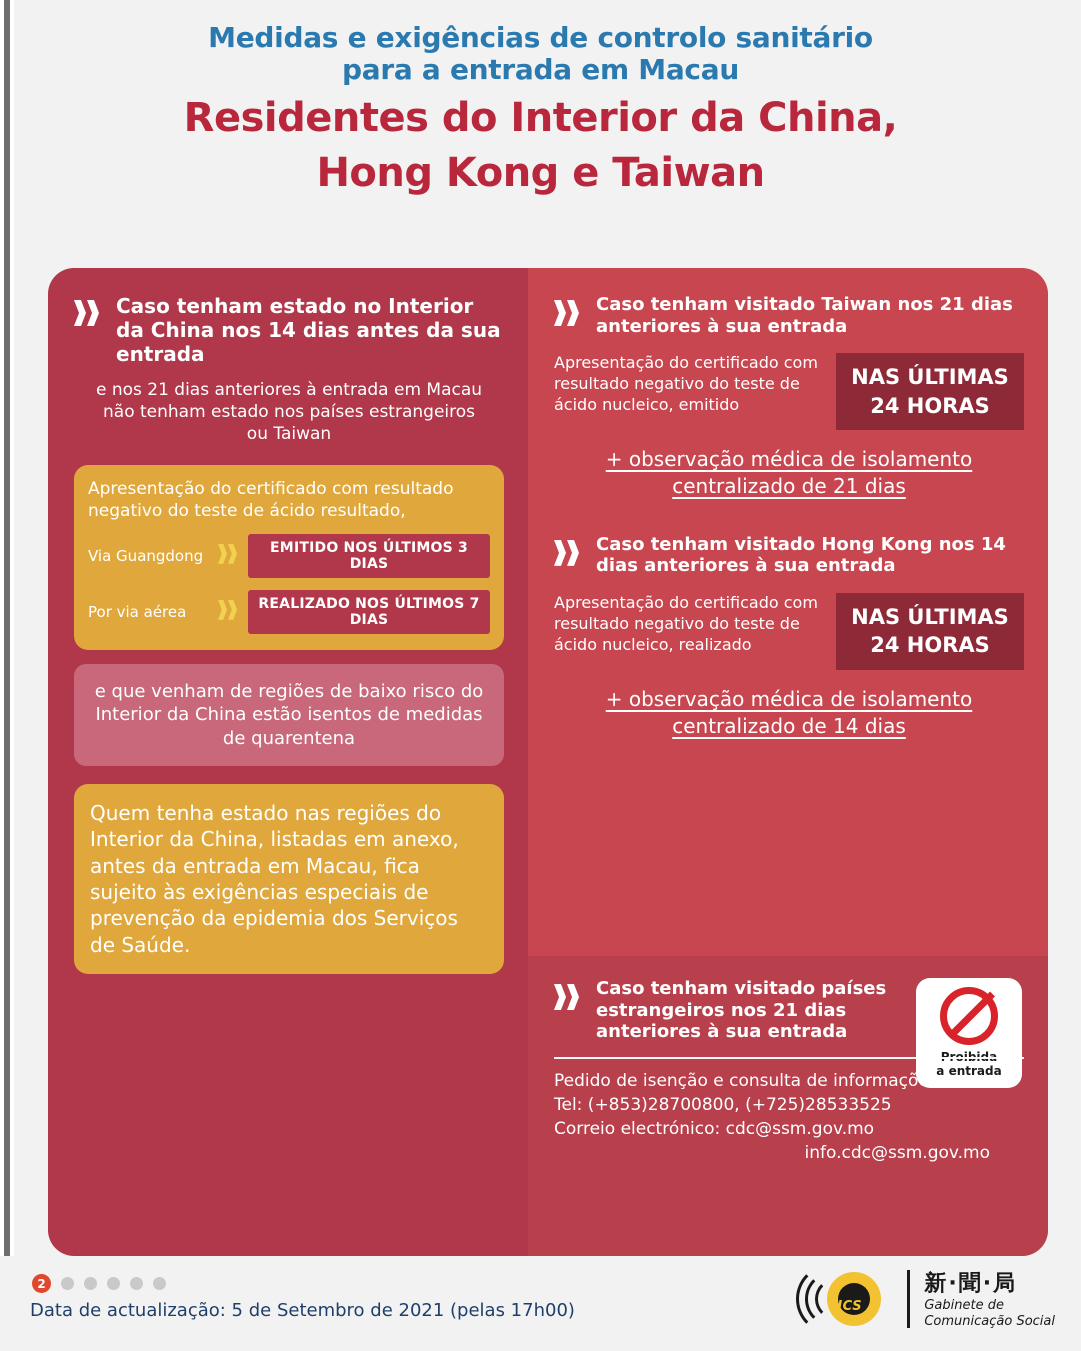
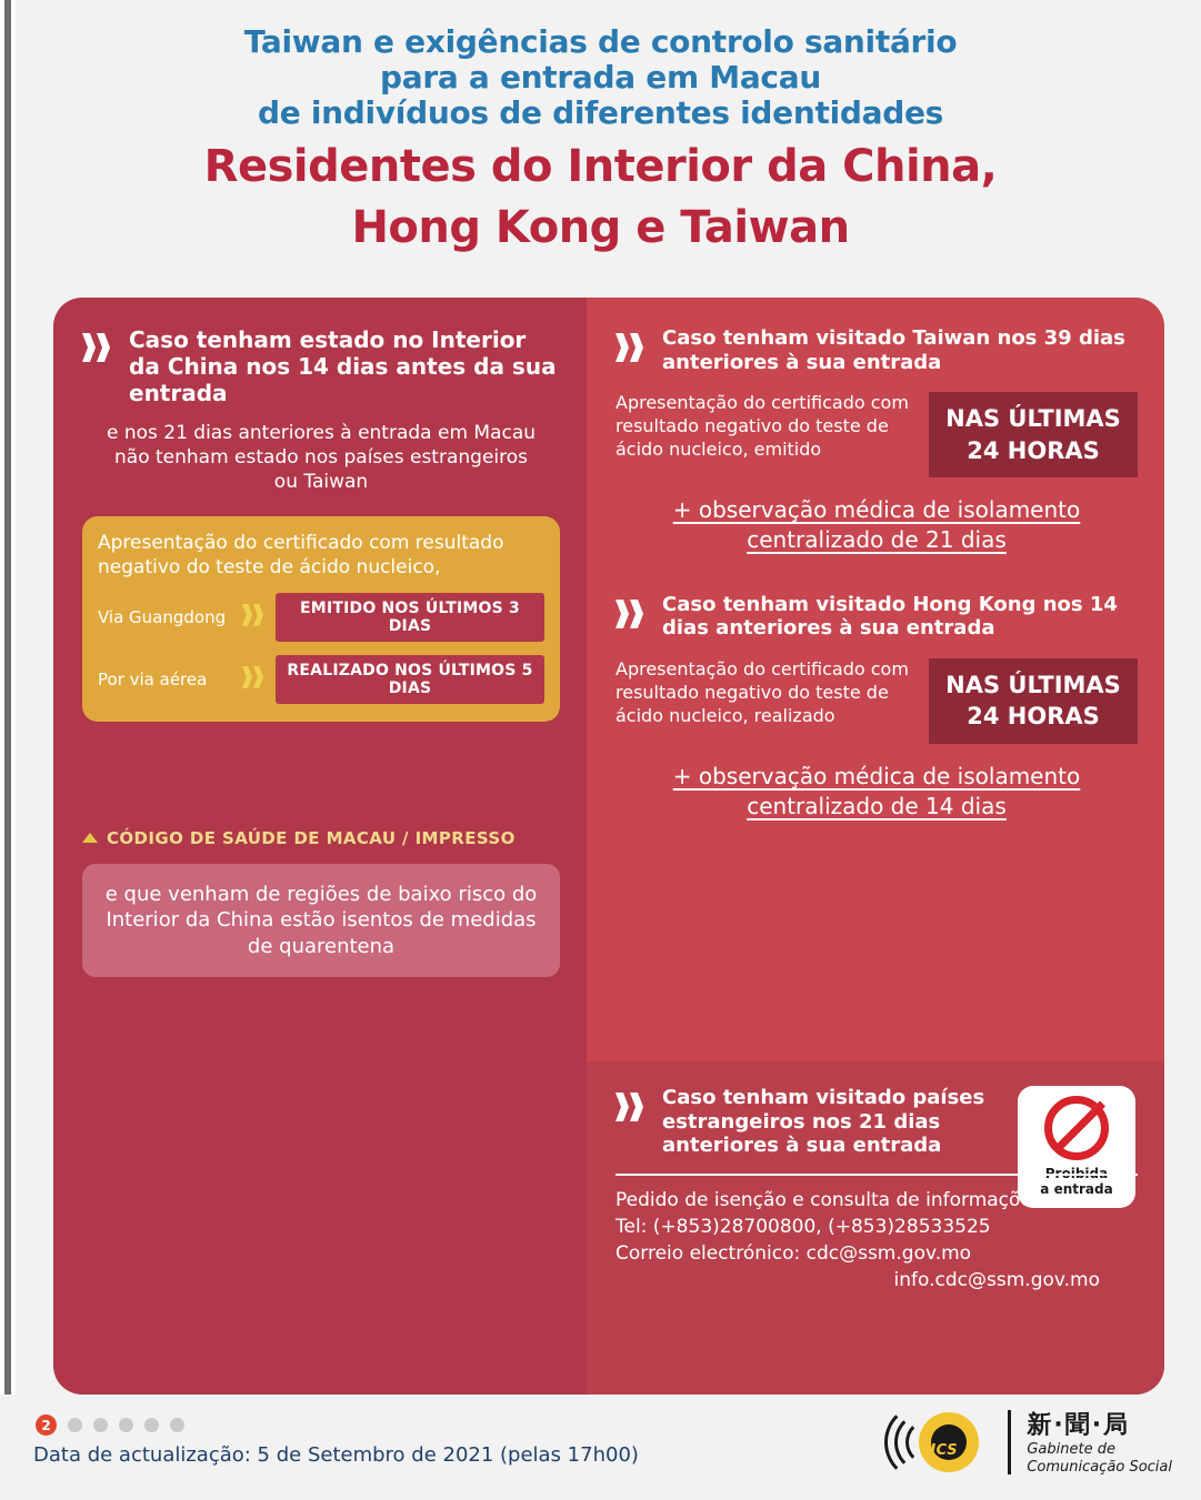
- Medidas e exigências de controlo sanitário
+ Taiwan e exigências de controlo sanitário
  para a entrada em Macau
+ de indivíduos de diferentes identidades
  Residentes do Interior da China,
  Hong Kong e Taiwan
  Caso tenham estado no Interior da China nos 14 dias antes da sua entrada
  e nos 21 dias anteriores à entrada em Macau não tenham estado nos países estrangeiros ou Taiwan
- Apresentação do certificado com resultado negativo do teste de ácido resultado,
+ Apresentação do certificado com resultado negativo do teste de ácido nucleico,
  Via Guangdong
  EMITIDO NOS ÚLTIMOS 3 DIAS
  Por via aérea
- REALIZADO NOS ÚLTIMOS 7 DIAS
+ REALIZADO NOS ÚLTIMOS 5 DIAS
+ CÓDIGO DE SAÚDE DE MACAU / IMPRESSO
  e que venham de regiões de baixo risco do Interior da China estão isentos de medidas de quarentena
- Quem tenha estado nas regiões do Interior da China, listadas em anexo, antes da entrada em Macau, fica sujeito às exigências especiais de prevenção da epidemia dos Serviços de Saúde.
- Caso tenham visitado Taiwan nos 21 dias anteriores à sua entrada
+ Caso tenham visitado Taiwan nos 39 dias anteriores à sua entrada
  Apresentação do certificado com resultado negativo do teste de ácido nucleico, emitido
  NAS ÚLTIMAS
  24 HORAS
  + observação médica de isolamento centralizado de 21 dias
  Caso tenham visitado Hong Kong nos 14 dias anteriores à sua entrada
  Apresentação do certificado com resultado negativo do teste de ácido nucleico, realizado
  NAS ÚLTIMAS
  24 HORAS
  + observação médica de isolamento centralizado de 14 dias
  Caso tenham visitado países estrangeiros nos 21 dias anteriores à sua entrada
  Proibida
  a entrada
  Pedido de isenção e consulta de informaçõ
- Tel: (+853)28700800, (+725)28533525
+ Tel: (+853)28700800, (+853)28533525
  Correio electrónico: cdc@ssm.gov.mo
  info.cdc@ssm.gov.mo
  2
  Data de actualização: 5 de Setembro de 2021 (pelas 17h00)
  ICS
  新·聞·局
  Gabinete de
  Comunicação Social
